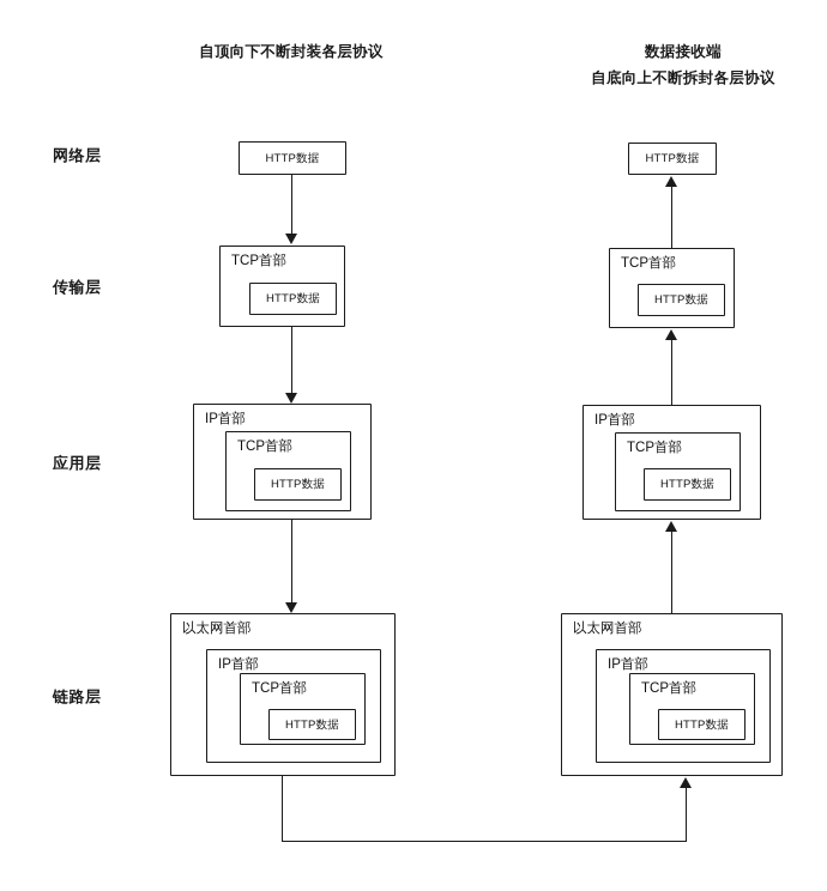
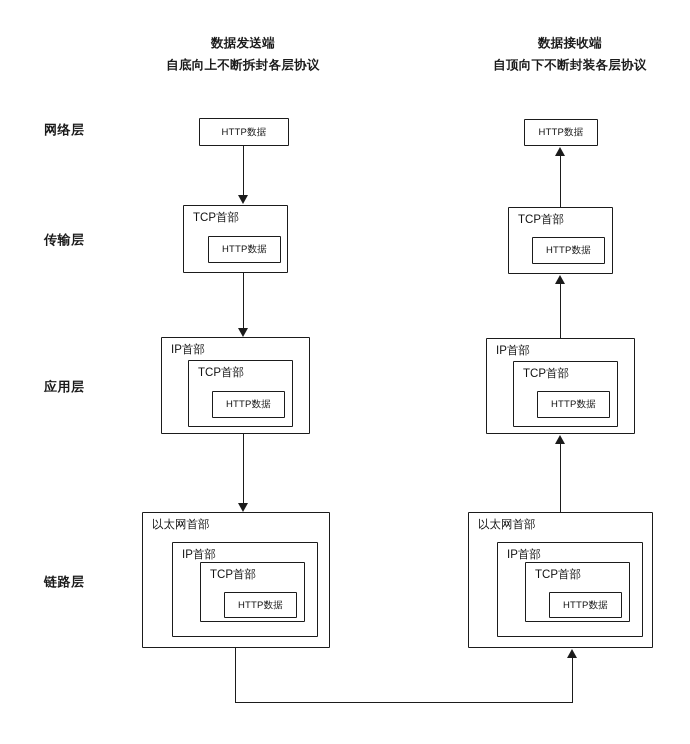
+ 数据发送端
- 自顶向下不断封装各层协议
+ 自底向上不断拆封各层协议
  数据接收端
- 自底向上不断拆封各层协议
+ 自顶向下不断封装各层协议
  网络层
  传输层
  应用层
  链路层
  HTTP数据
  TCP首部
  HTTP数据
  IP首部
  TCP首部
  HTTP数据
  以太网首部
  IP首部
  TCP首部
  HTTP数据
  HTTP数据
  TCP首部
  HTTP数据
  IP首部
  TCP首部
  HTTP数据
  以太网首部
  IP首部
  TCP首部
  HTTP数据
